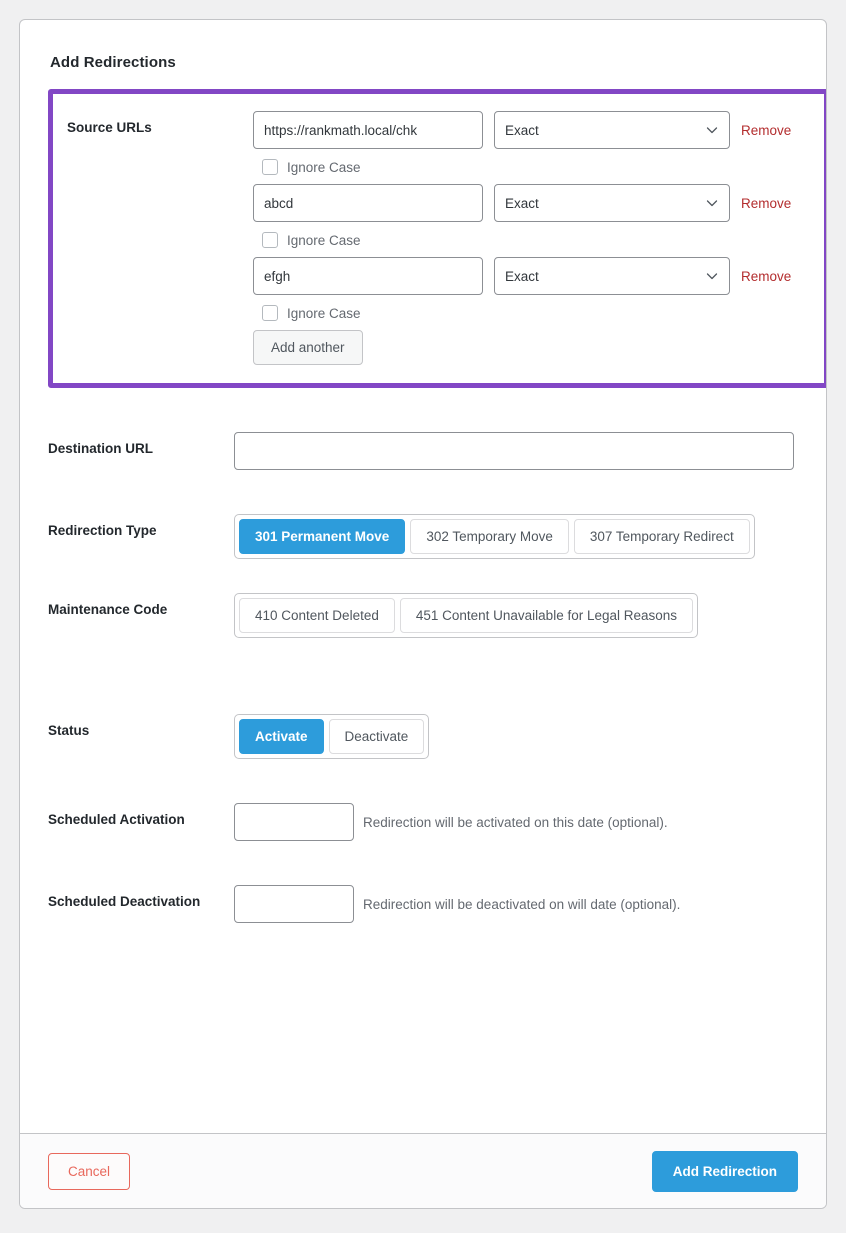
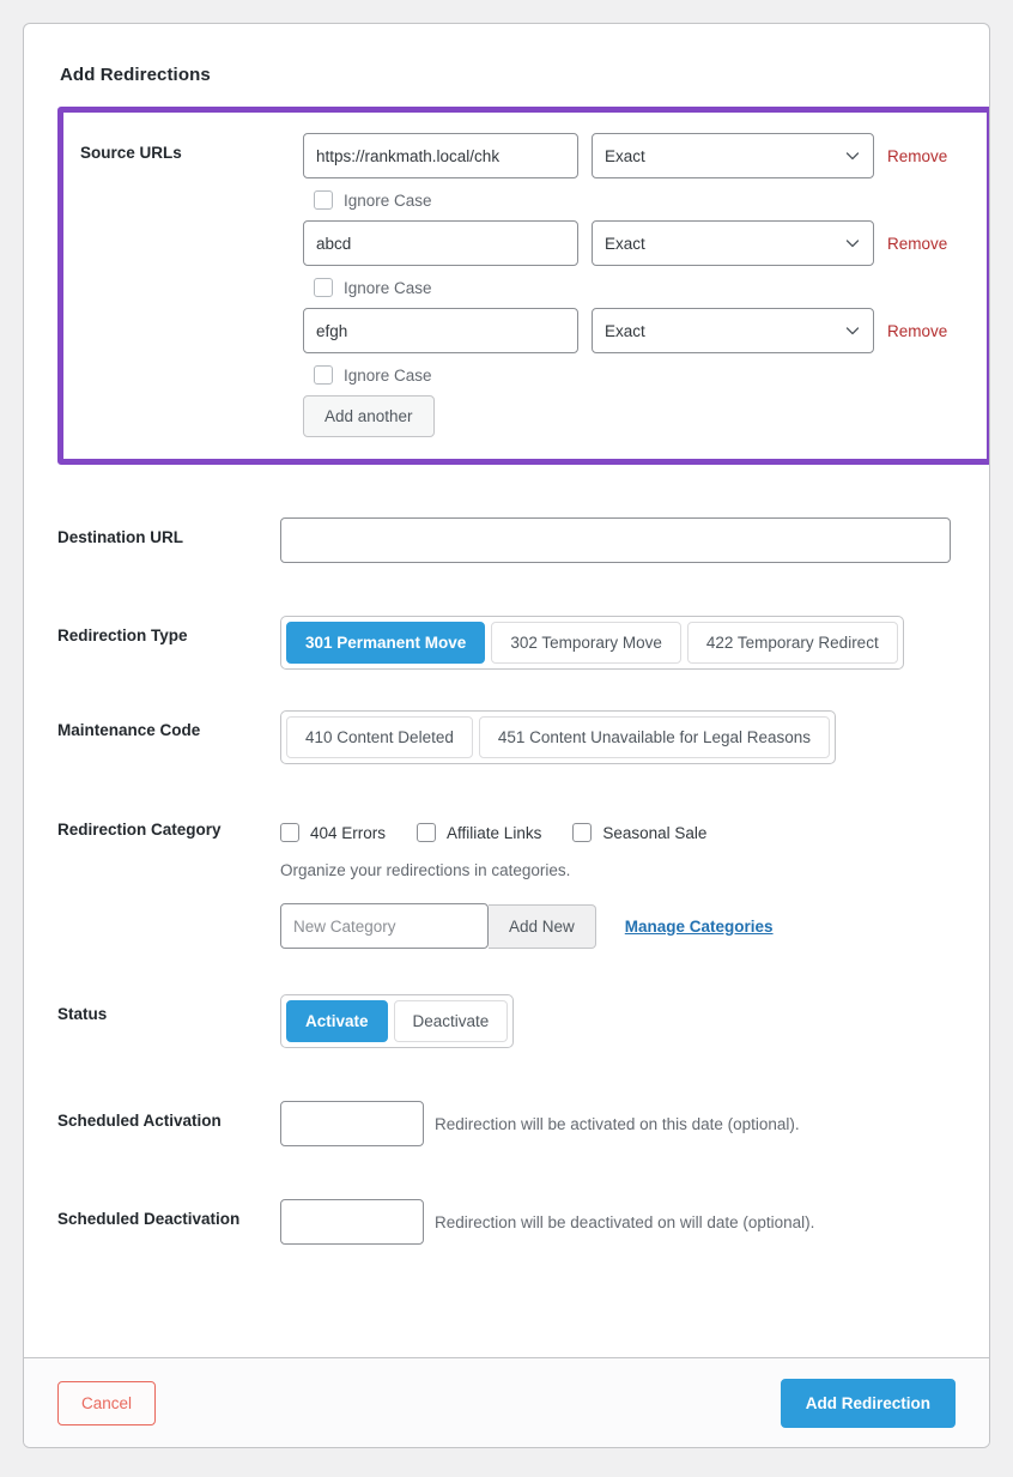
  Add Redirections
  Source URLs
  https://rankmath.local/chk
  Exact
  Remove
  Ignore Case
  abcd
  Exact
  Remove
  Ignore Case
  efgh
  Exact
  Remove
  Ignore Case
  Add another
  Destination URL
  Redirection Type
  301 Permanent Move
  302 Temporary Move
- 307 Temporary Redirect
+ 422 Temporary Redirect
  Maintenance Code
  410 Content Deleted
  451 Content Unavailable for Legal Reasons
+ Redirection Category
+ 404 Errors
+ Affiliate Links
+ Seasonal Sale
+ Organize your redirections in categories.
+ New Category
+ Add New
+ Manage Categories
  Status
  Activate
  Deactivate
  Scheduled Activation
  Redirection will be activated on this date (optional).
  Scheduled Deactivation
  Redirection will be deactivated on will date (optional).
  Cancel
  Add Redirection
